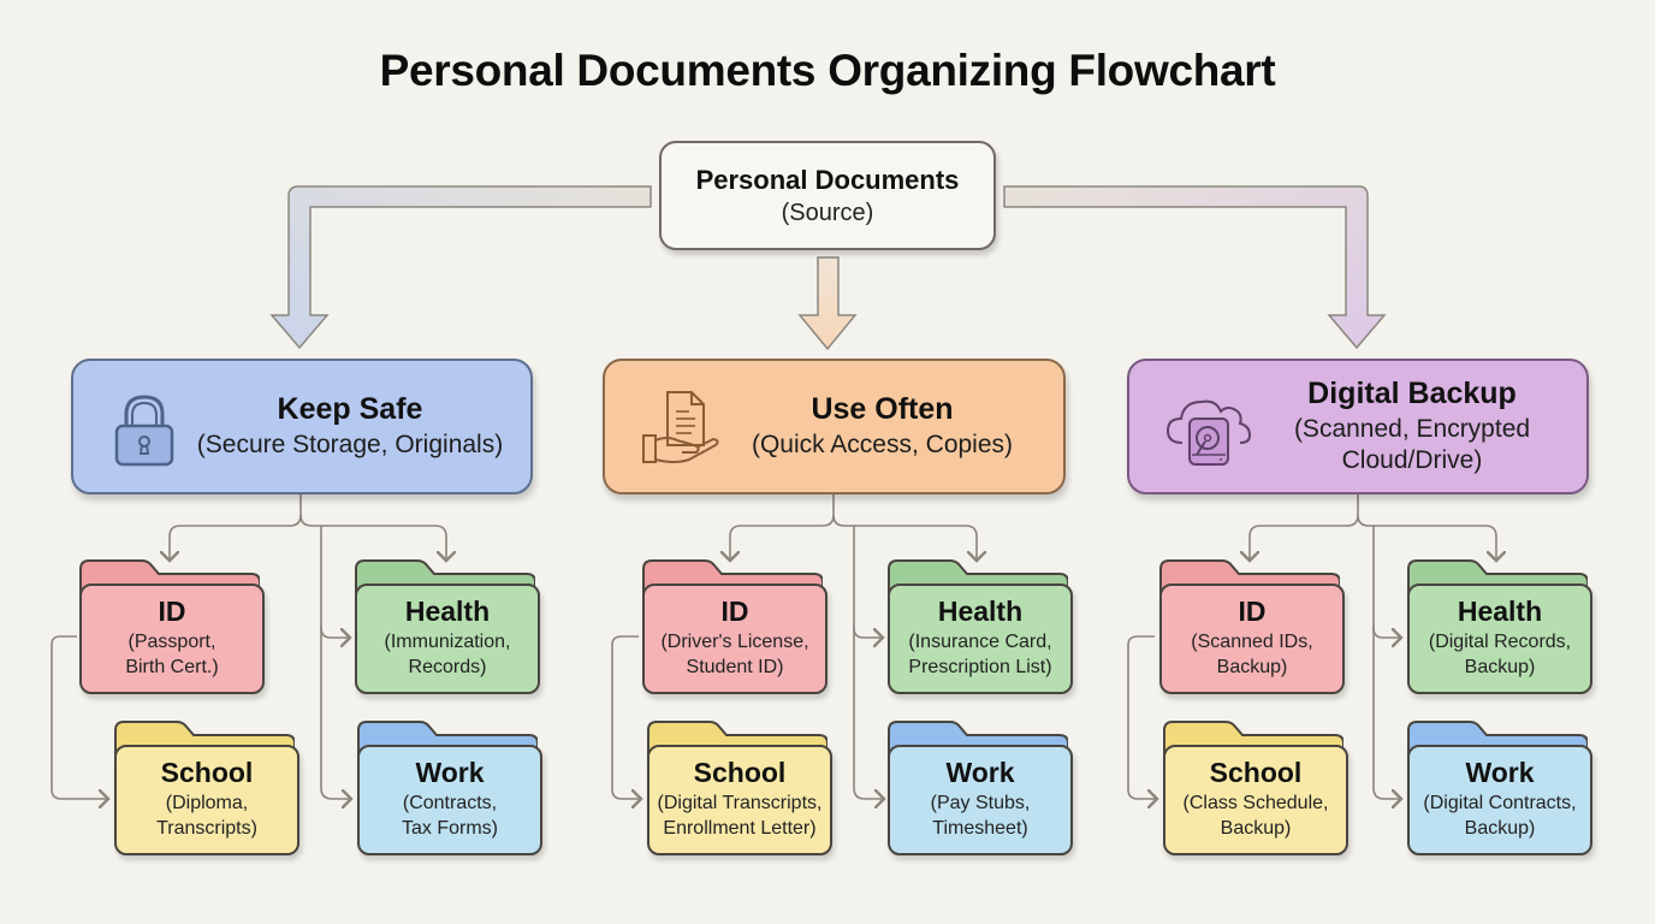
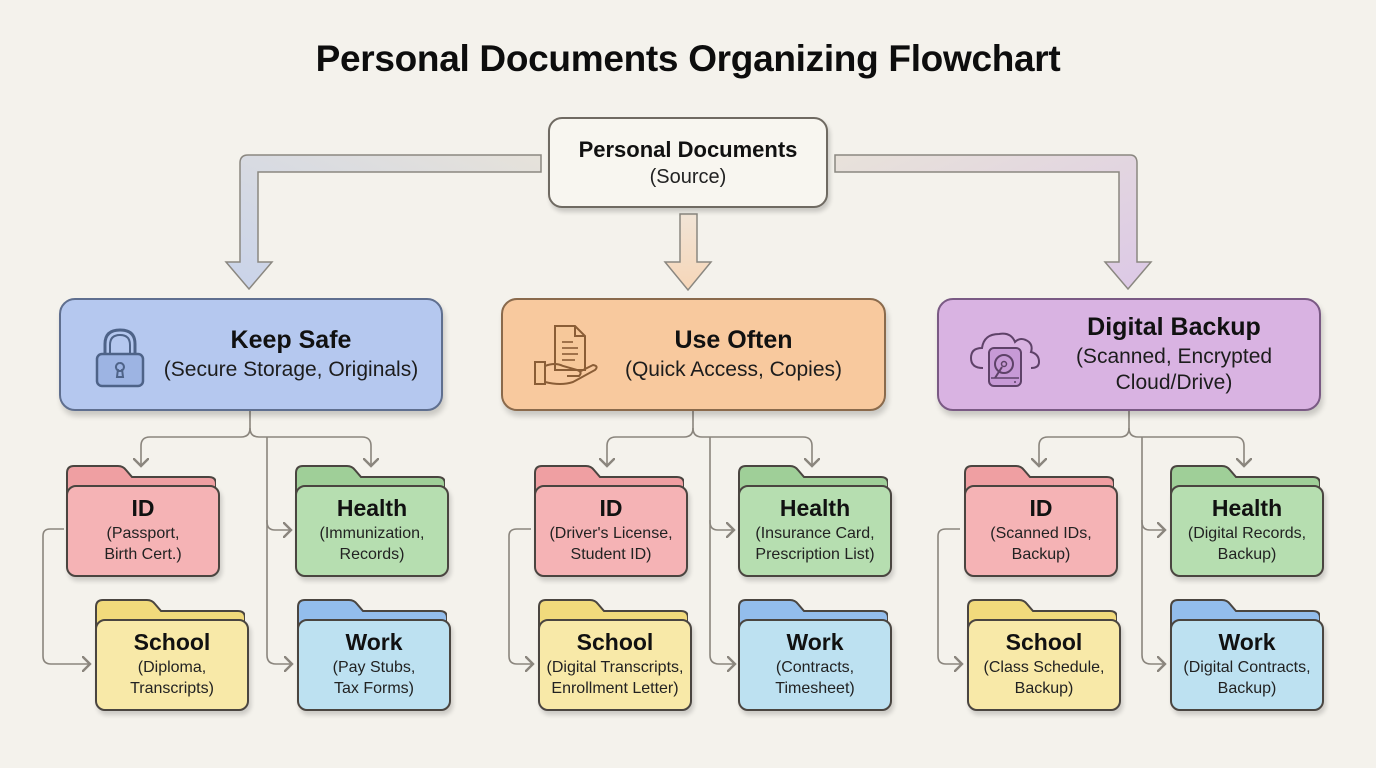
  Personal Documents Organizing Flowchart
  Personal Documents
  (Source)
  Keep Safe
  (Secure Storage, Originals)
  Use Often
  (Quick Access, Copies)
  Digital Backup
  (Scanned, Encrypted
  Cloud/Drive)
  ID
  (Passport,
  Birth Cert.)
  Health
  (Immunization,
  Records)
  School
  (Diploma,
  Transcripts)
  Work
- (Contracts,
+ (Pay Stubs,
  Tax Forms)
  ID
  (Driver's License,
  Student ID)
  Health
  (Insurance Card,
  Prescription List)
  School
  (Digital Transcripts,
  Enrollment Letter)
  Work
- (Pay Stubs,
+ (Contracts,
  Timesheet)
  ID
  (Scanned IDs,
  Backup)
  Health
  (Digital Records,
  Backup)
  School
  (Class Schedule,
  Backup)
  Work
  (Digital Contracts,
  Backup)
